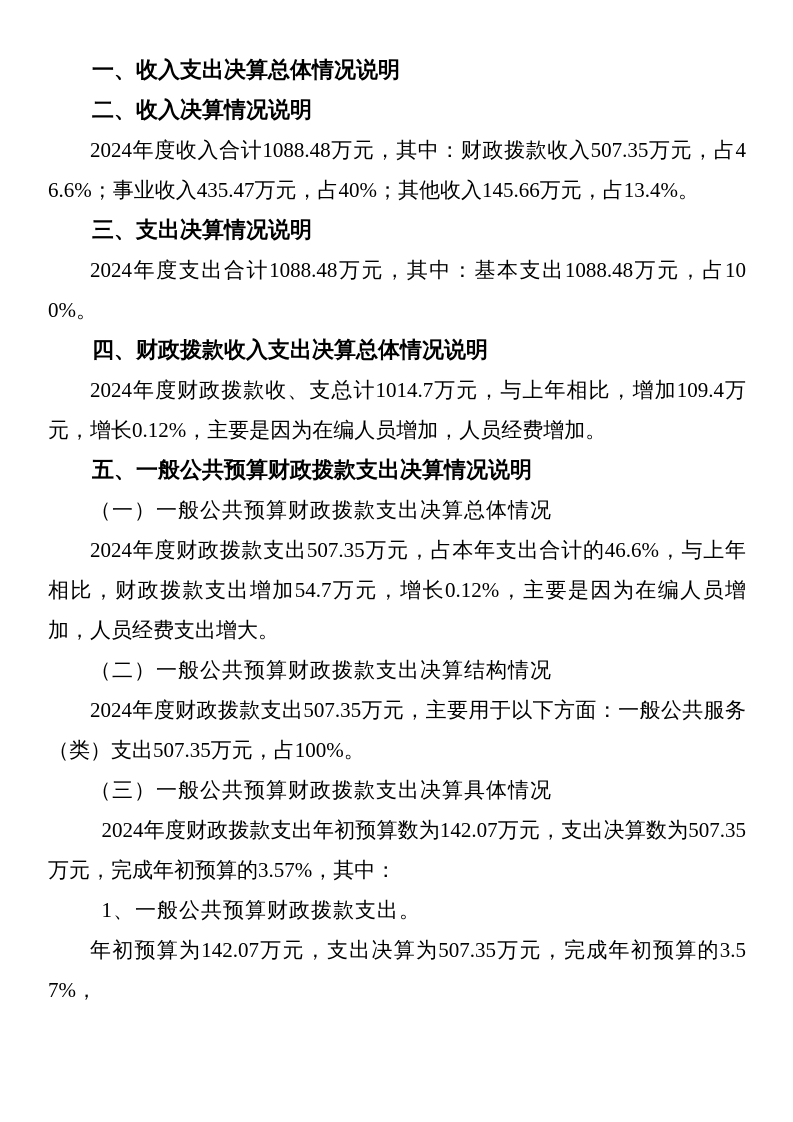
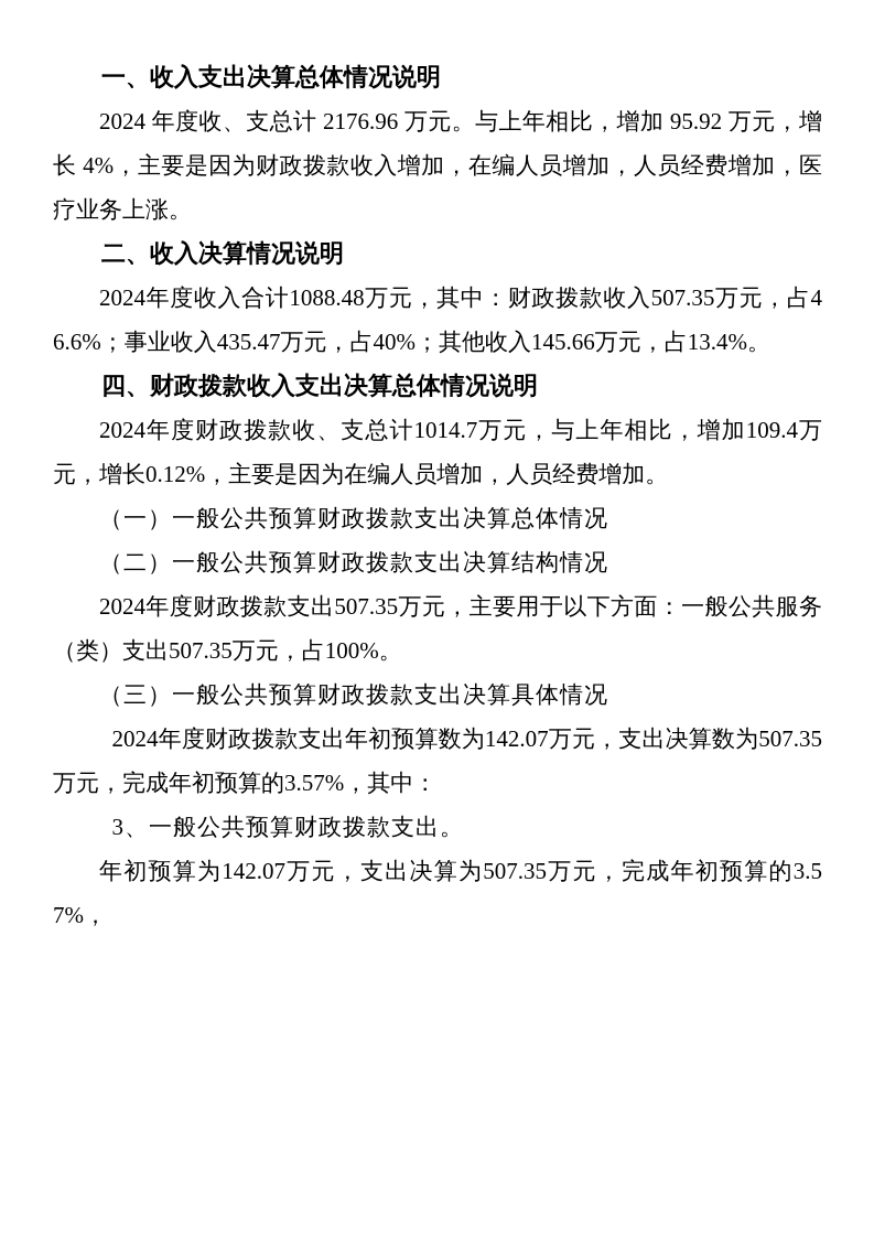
  一、收入支出决算总体情况说明
+ 2024 年度收、支总计 2176.96 万元。与上年相比，增加 95.92 万元，增长 4%，主要是因为财政拨款收入增加，在编人员增加，人员经费增加，医疗业务上涨。
  二、收入决算情况说明
  2024年度收入合计1088.48万元，其中：财政拨款收入507.35万元，占46.6%；事业收入435.47万元，占40%；其他收入145.66万元，占13.4%。
- 三、支出决算情况说明
- 2024年度支出合计1088.48万元，其中：基本支出1088.48万元，占100%。
  四、财政拨款收入支出决算总体情况说明
  2024年度财政拨款收、支总计1014.7万元，与上年相比，增加109.4万元，增长0.12%，主要是因为在编人员增加，人员经费增加。
- 五、一般公共预算财政拨款支出决算情况说明
  （一）一般公共预算财政拨款支出决算总体情况
- 2024年度财政拨款支出507.35万元，占本年支出合计的46.6%，与上年相比，财政拨款支出增加54.7万元，增长0.12%，主要是因为在编人员增加，人员经费支出增大。
  （二）一般公共预算财政拨款支出决算结构情况
  2024年度财政拨款支出507.35万元，主要用于以下方面：一般公共服务（类）支出507.35万元，占100%。
  （三）一般公共预算财政拨款支出决算具体情况
  2024年度财政拨款支出年初预算数为142.07万元，支出决算数为507.35万元，完成年初预算的3.57%，其中：
- 1、一般公共预算财政拨款支出。
+ 3、一般公共预算财政拨款支出。
  年初预算为142.07万元，支出决算为507.35万元，完成年初预算的3.57%，
